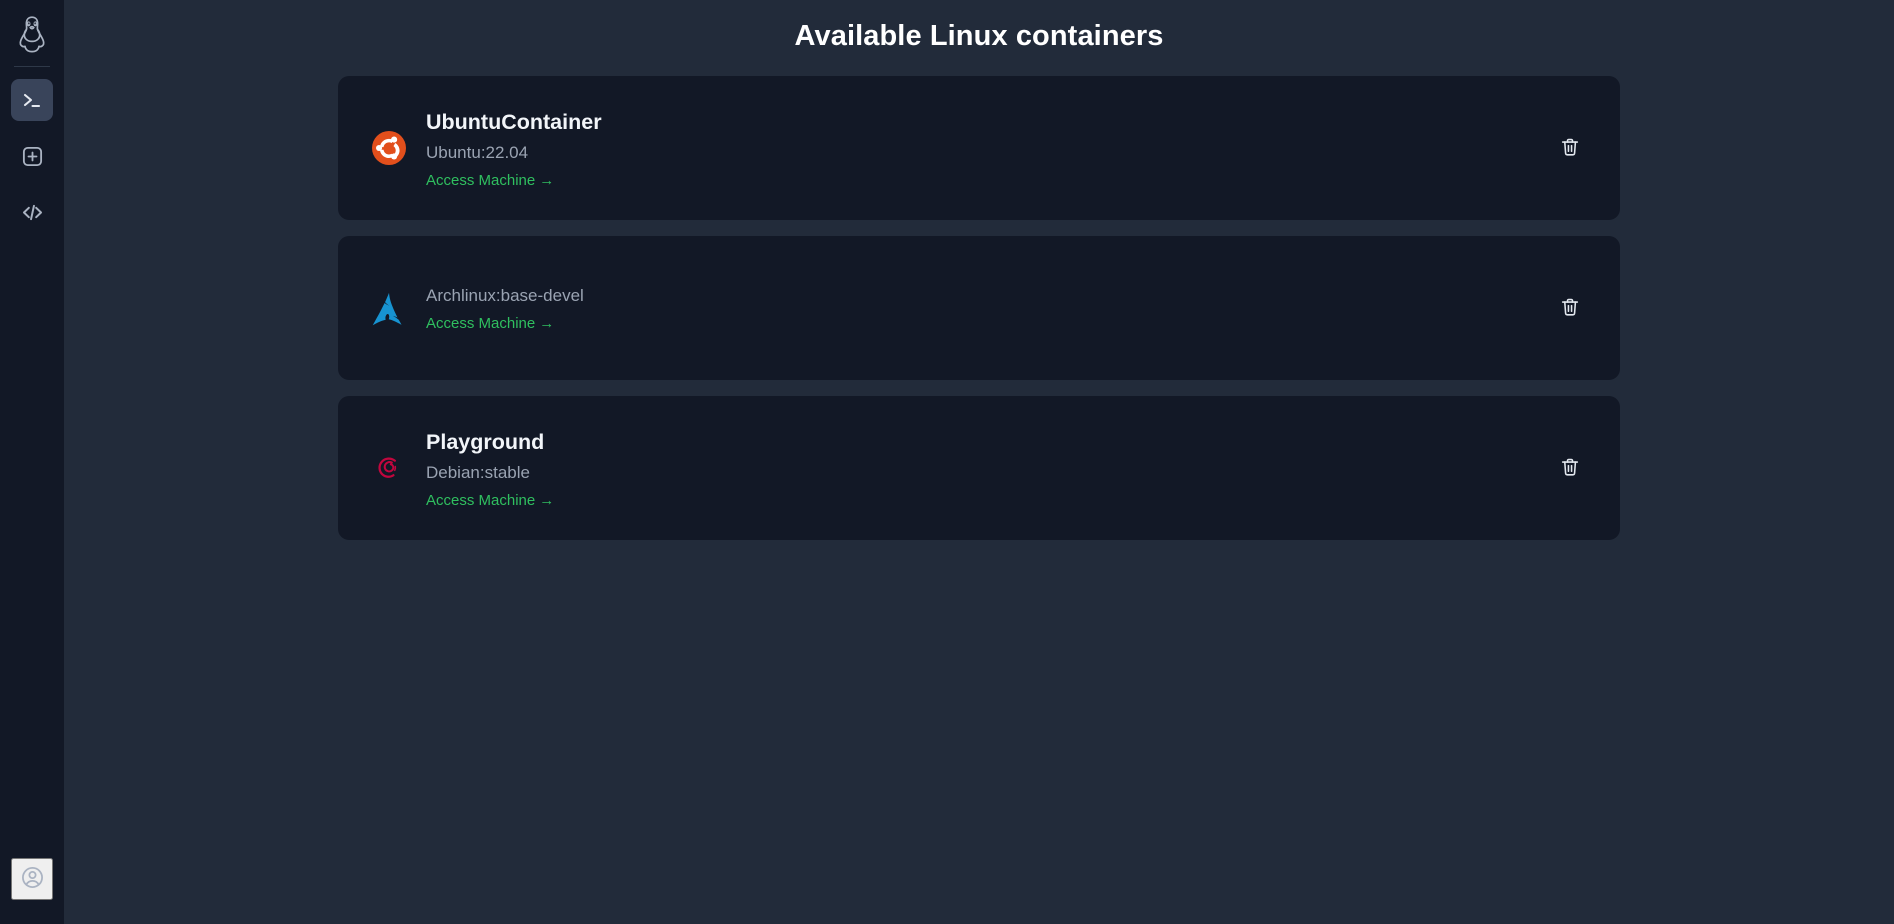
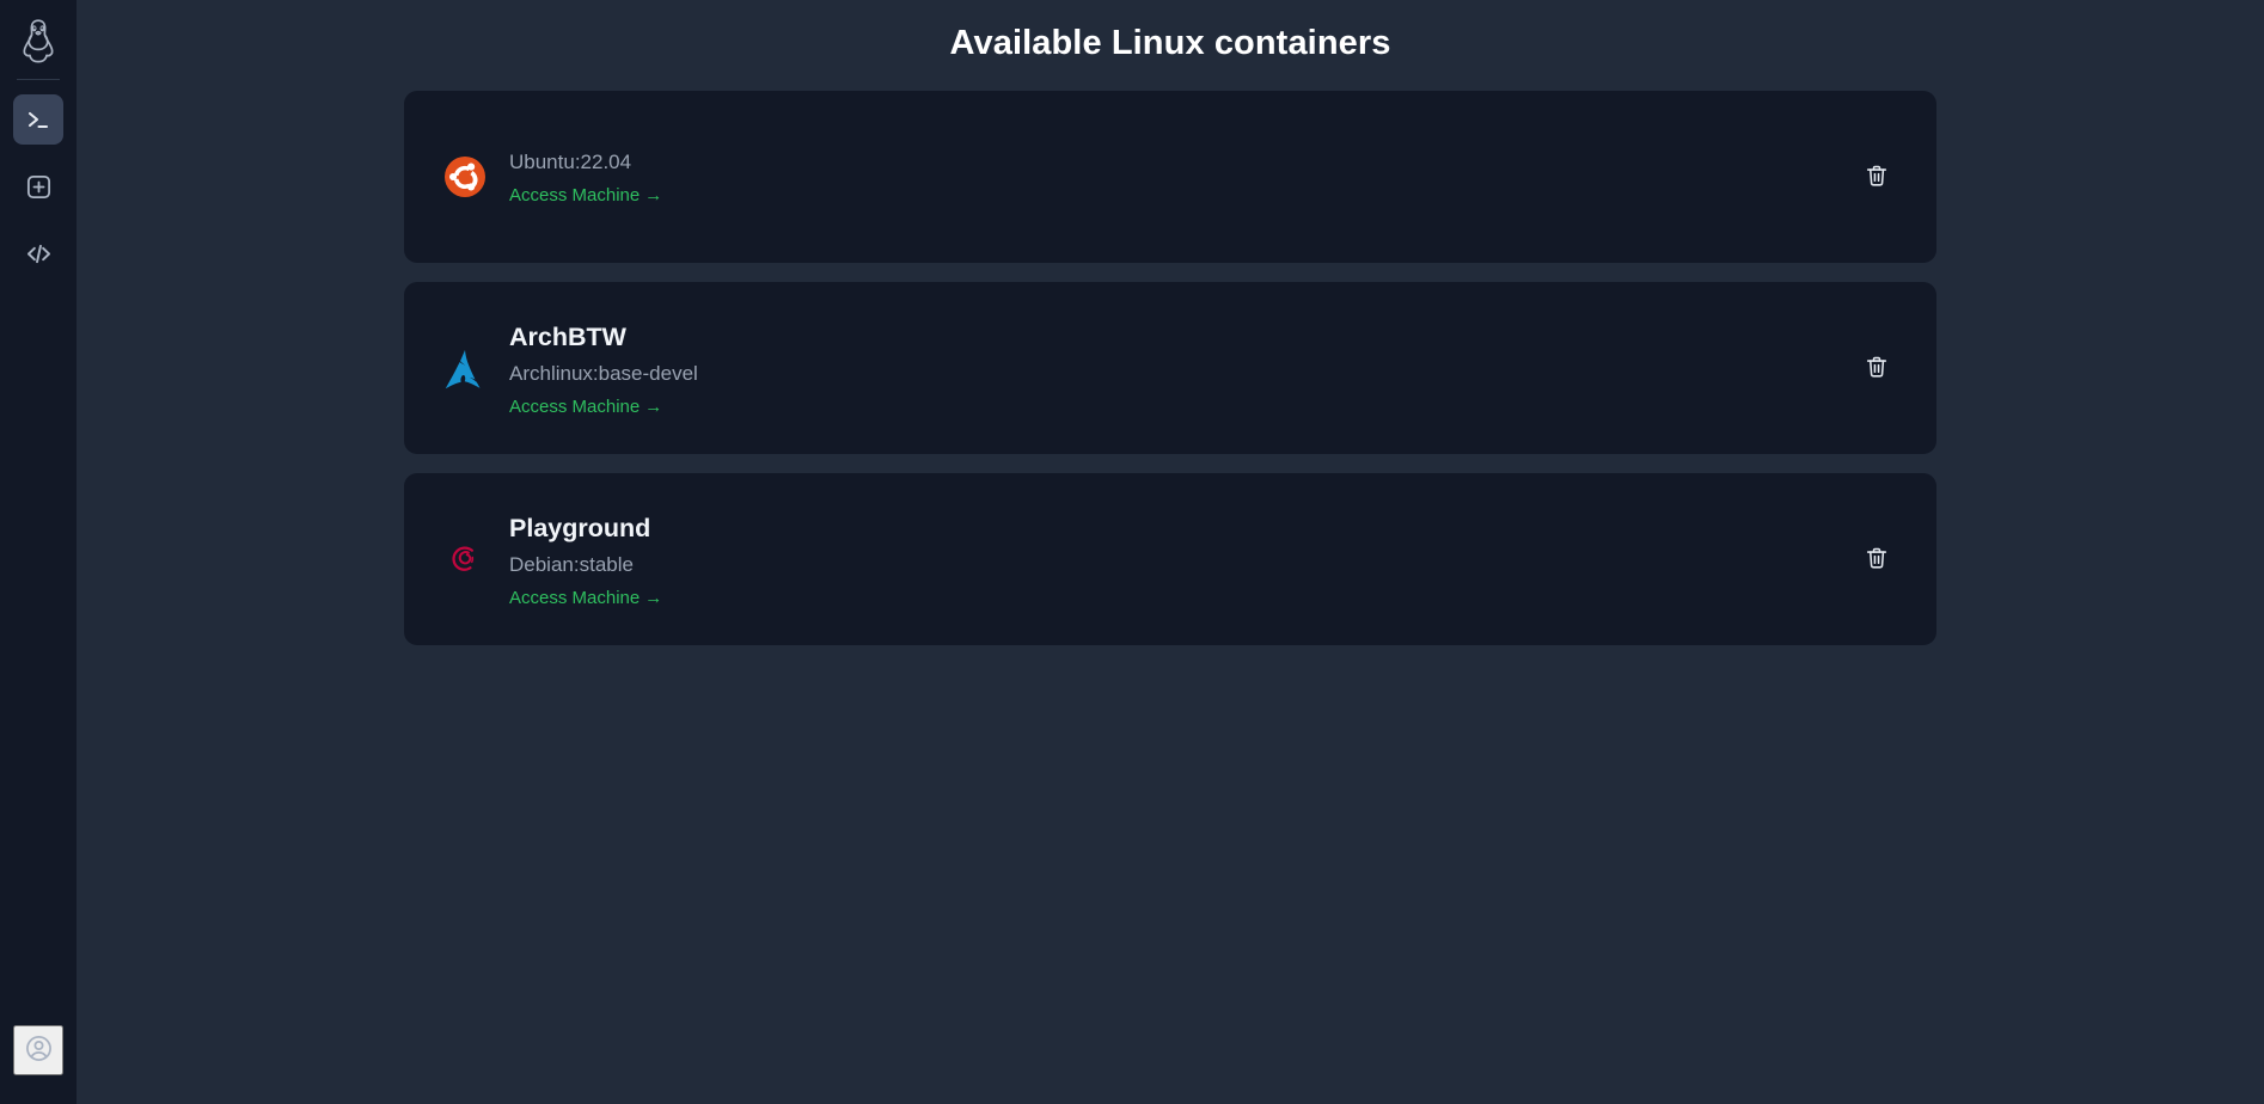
  Available Linux containers
- UbuntuContainer
  Ubuntu:22.04
  Access Machine →
+ ArchBTW
  Archlinux:base-devel
  Access Machine →
  Playground
  Debian:stable
  Access Machine →
